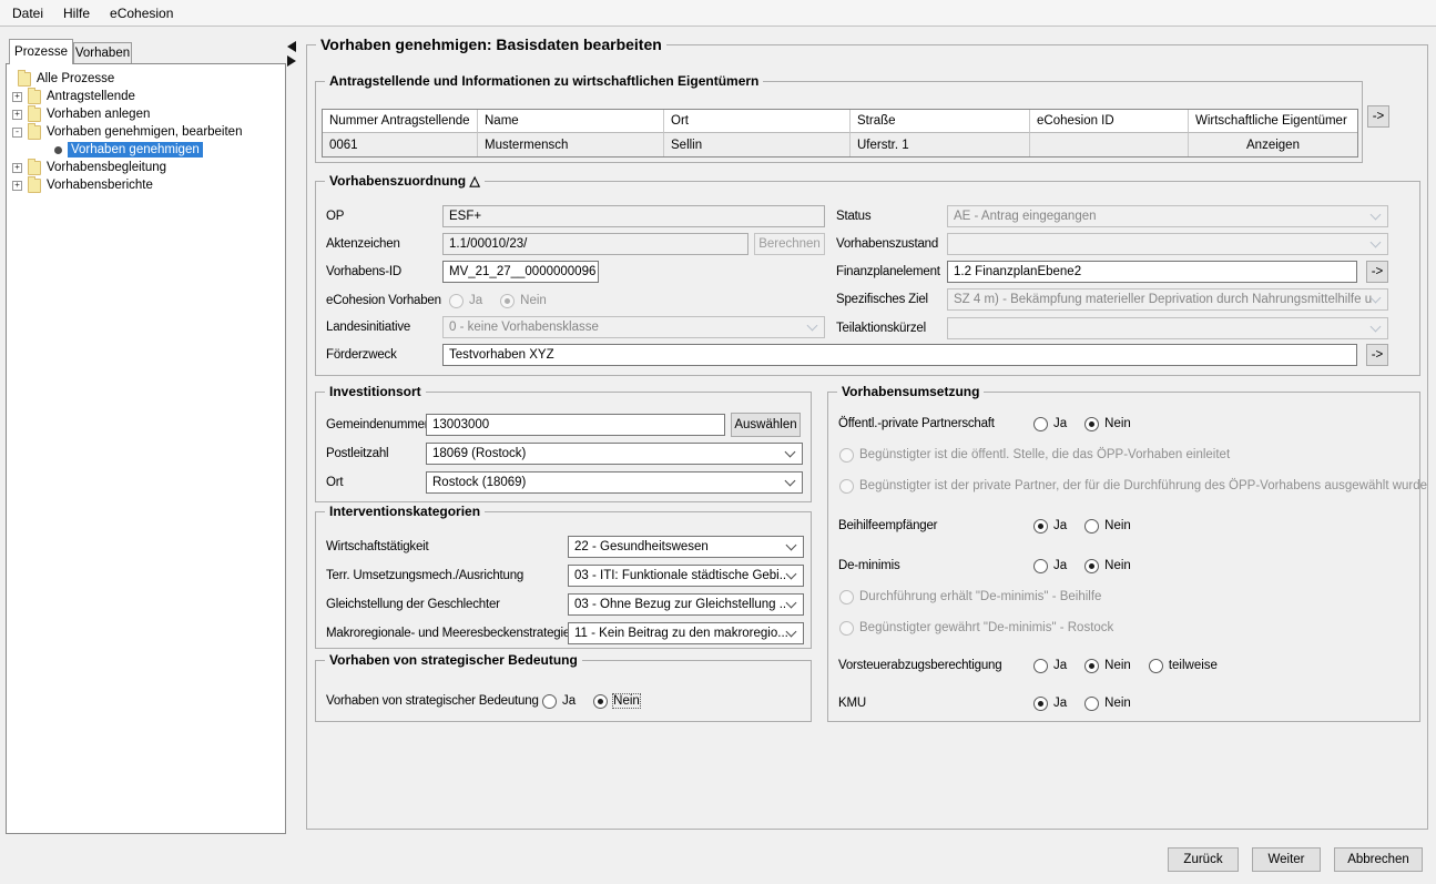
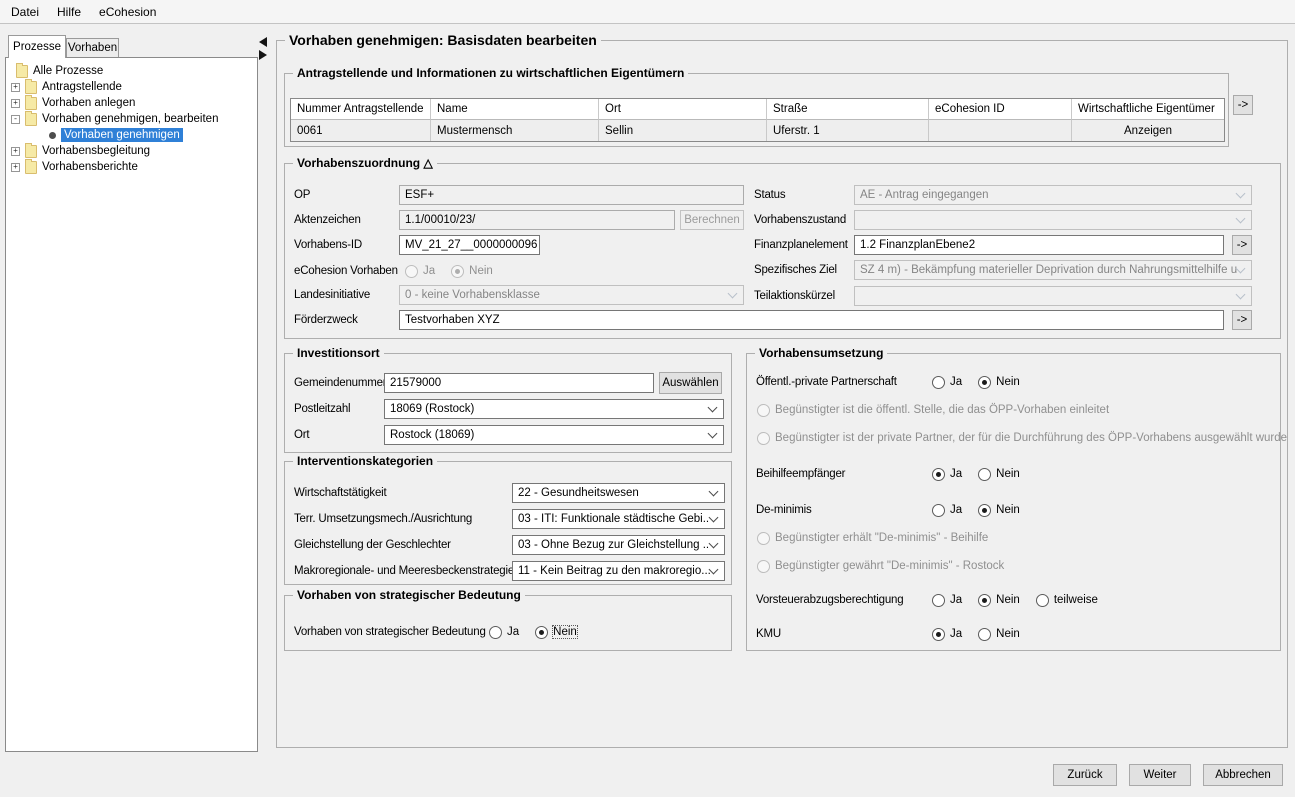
  Datei
  Hilfe
  eCohesion
  Prozesse
  Vorhaben
  Alle Prozesse
  Antragstellende
  Vorhaben anlegen
  Vorhaben genehmigen, bearbeiten
  Vorhaben genehmigen
  Vorhabensbegleitung
  Vorhabensberichte
  Vorhaben genehmigen: Basisdaten bearbeiten
  Antragstellende und Informationen zu wirtschaftlichen Eigentümern
  Nummer Antragstellende
  Name
  Ort
  Straße
  eCohesion ID
  Wirtschaftliche Eigentümer
  0061
  Mustermensch
  Sellin
  Uferstr. 1
  Anzeigen
  ->
  Vorhabenszuordnung △
  OP
  ESF+
  Aktenzeichen
  1.1/00010/23/
  Berechnen
  Vorhabens-ID
  MV_21_27__0000000096
  eCohesion Vorhaben
  Ja
  Nein
  Landesinitiative
  0 - keine Vorhabensklasse
  Förderzweck
  Testvorhaben XYZ
  ->
  Status
  AE - Antrag eingegangen
  Vorhabenszustand
  Finanzplanelement
  1.2 FinanzplanEbene2
  ->
  Spezifisches Ziel
  SZ 4 m) - Bekämpfung materieller Deprivation durch Nahrungsmittelhilfe u
  Teilaktionskürzel
  Investitionsort
  Gemeindenumme
- 13003000
+ 21579000
  Auswählen
  Postleitzahl
  18069 (Rostock)
  Ort
  Rostock (18069)
  Interventionskategorien
  Wirtschaftstätigkeit
  22 - Gesundheitswesen
  Terr. Umsetzungsmech./Ausrichtung
  03 - ITI: Funktionale städtische Gebi..
  Gleichstellung der Geschlechter
  03 - Ohne Bezug zur Gleichstellung ..
  Makroregionale- und Meeresbeckenstrategie
  11 - Kein Beitrag zu den makroregio...
  Vorhaben von strategischer Bedeutung
  Vorhaben von strategischer Bedeutung
  Ja
  Nein
  Vorhabensumsetzung
  Öffentl.-private Partnerschaft
  Ja
  Nein
  Begünstigter ist die öffentl. Stelle, die das ÖPP-Vorhaben einleitet
  Begünstigter ist der private Partner, der für die Durchführung des ÖPP-Vorhabens ausgewählt wurde
  Beihilfeempfänger
  Ja
  Nein
  De-minimis
  Ja
  Nein
- Durchführung erhält "De-minimis" - Beihilfe
+ Begünstigter erhält "De-minimis" - Beihilfe
  Begünstigter gewährt "De-minimis" - Rostock
  Vorsteuerabzugsberechtigung
  Ja
  Nein
  teilweise
  KMU
  Ja
  Nein
  Zurück
  Weiter
  Abbrechen
